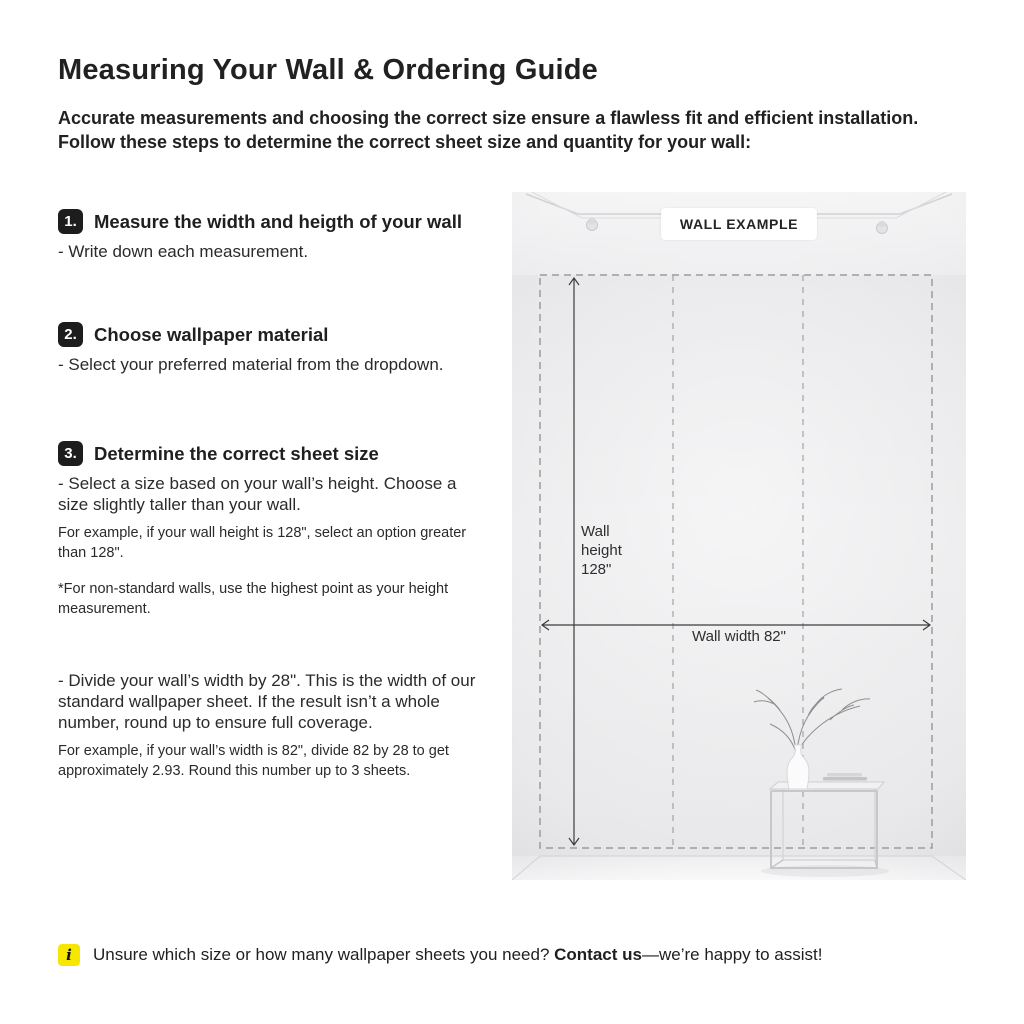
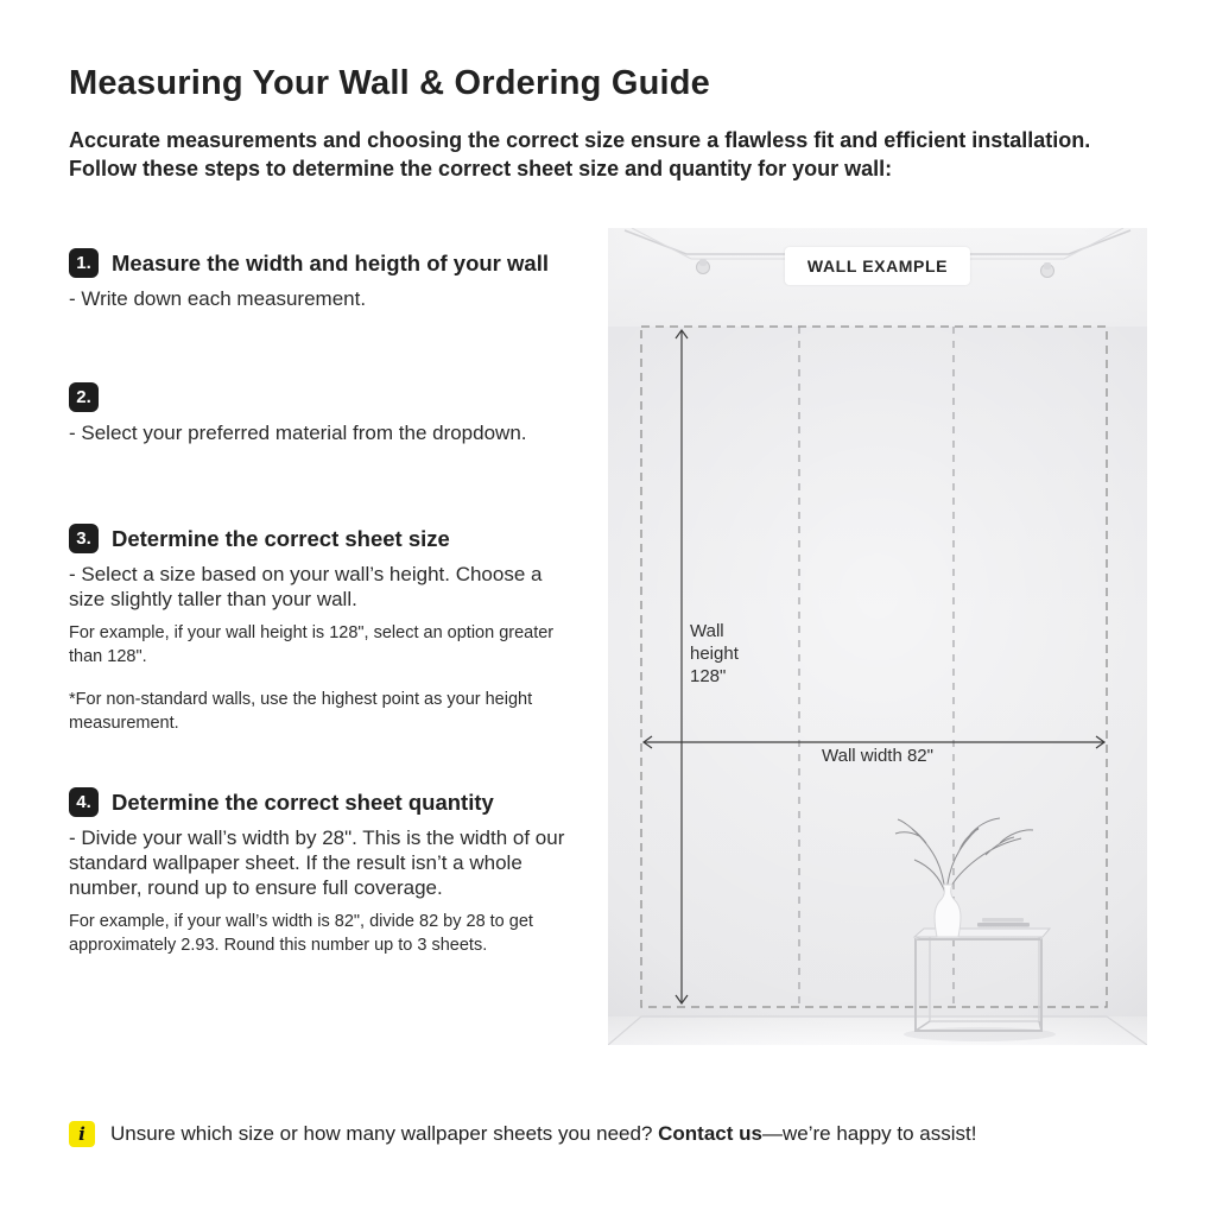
  Measuring Your Wall & Ordering Guide
  Accurate measurements and choosing the correct size ensure a flawless fit and efficient installation.
  Follow these steps to determine the correct sheet size and quantity for your wall:
  1.
  Measure the width and heigth of your wall
  - Write down each measurement.
  2.
- Choose wallpaper material
  - Select your preferred material from the dropdown.
  3.
  Determine the correct sheet size
  - Select a size based on your wall’s height. Choose a size slightly taller than your wall.
  For example, if your wall height is 128", select an option greater than 128".
  *For non-standard walls, use the highest point as your height measurement.
+ 4.
+ Determine the correct sheet quantity
  - Divide your wall’s width by 28". This is the width of our standard wallpaper sheet. If the result isn’t a whole number, round up to ensure full coverage.
  For example, if your wall’s width is 82", divide 82 by 28 to get approximately 2.93. Round this number up to 3 sheets.
  WALL EXAMPLE
  Wall
  height
  128"
  Wall width 82"
  i
  Unsure which size or how many wallpaper sheets you need? Contact us—we’re happy to assist!
